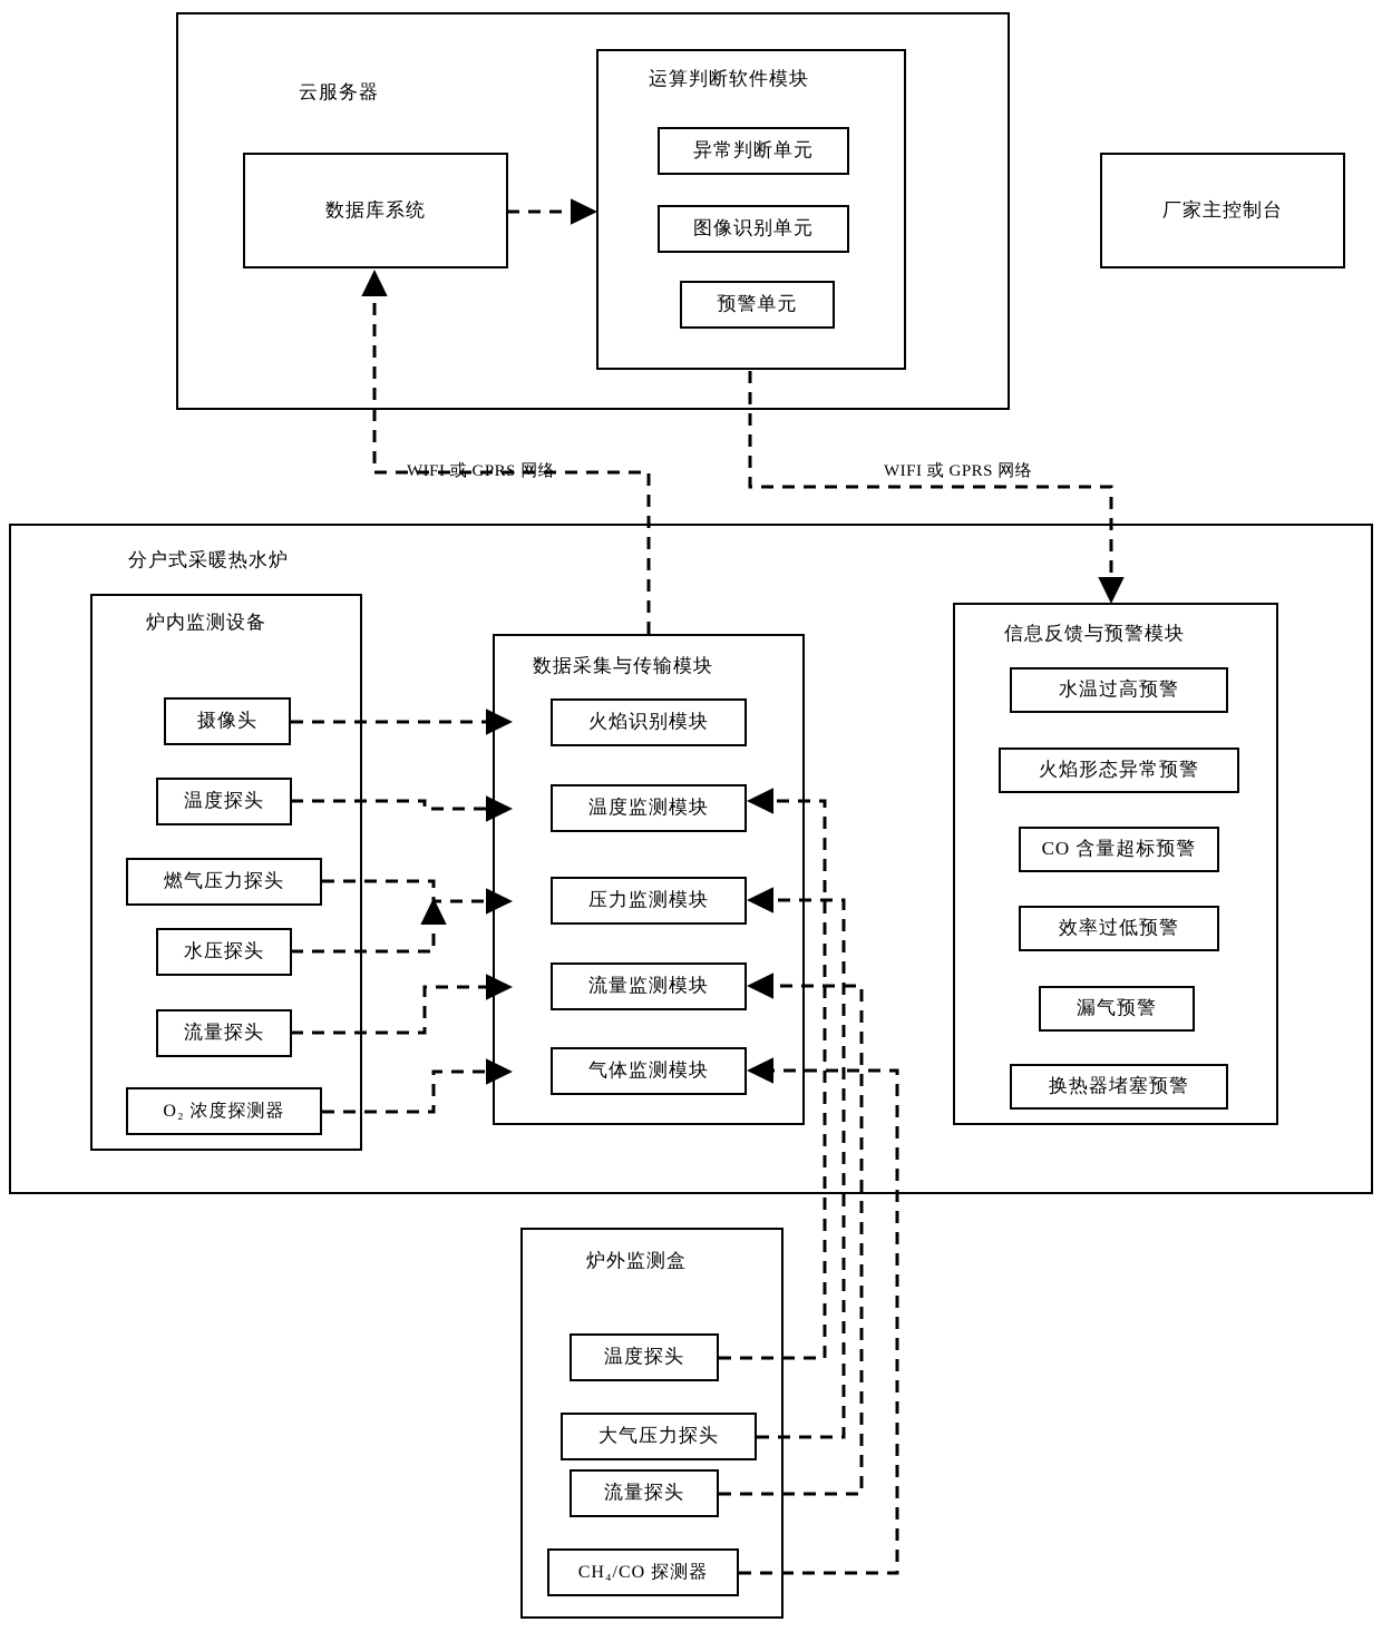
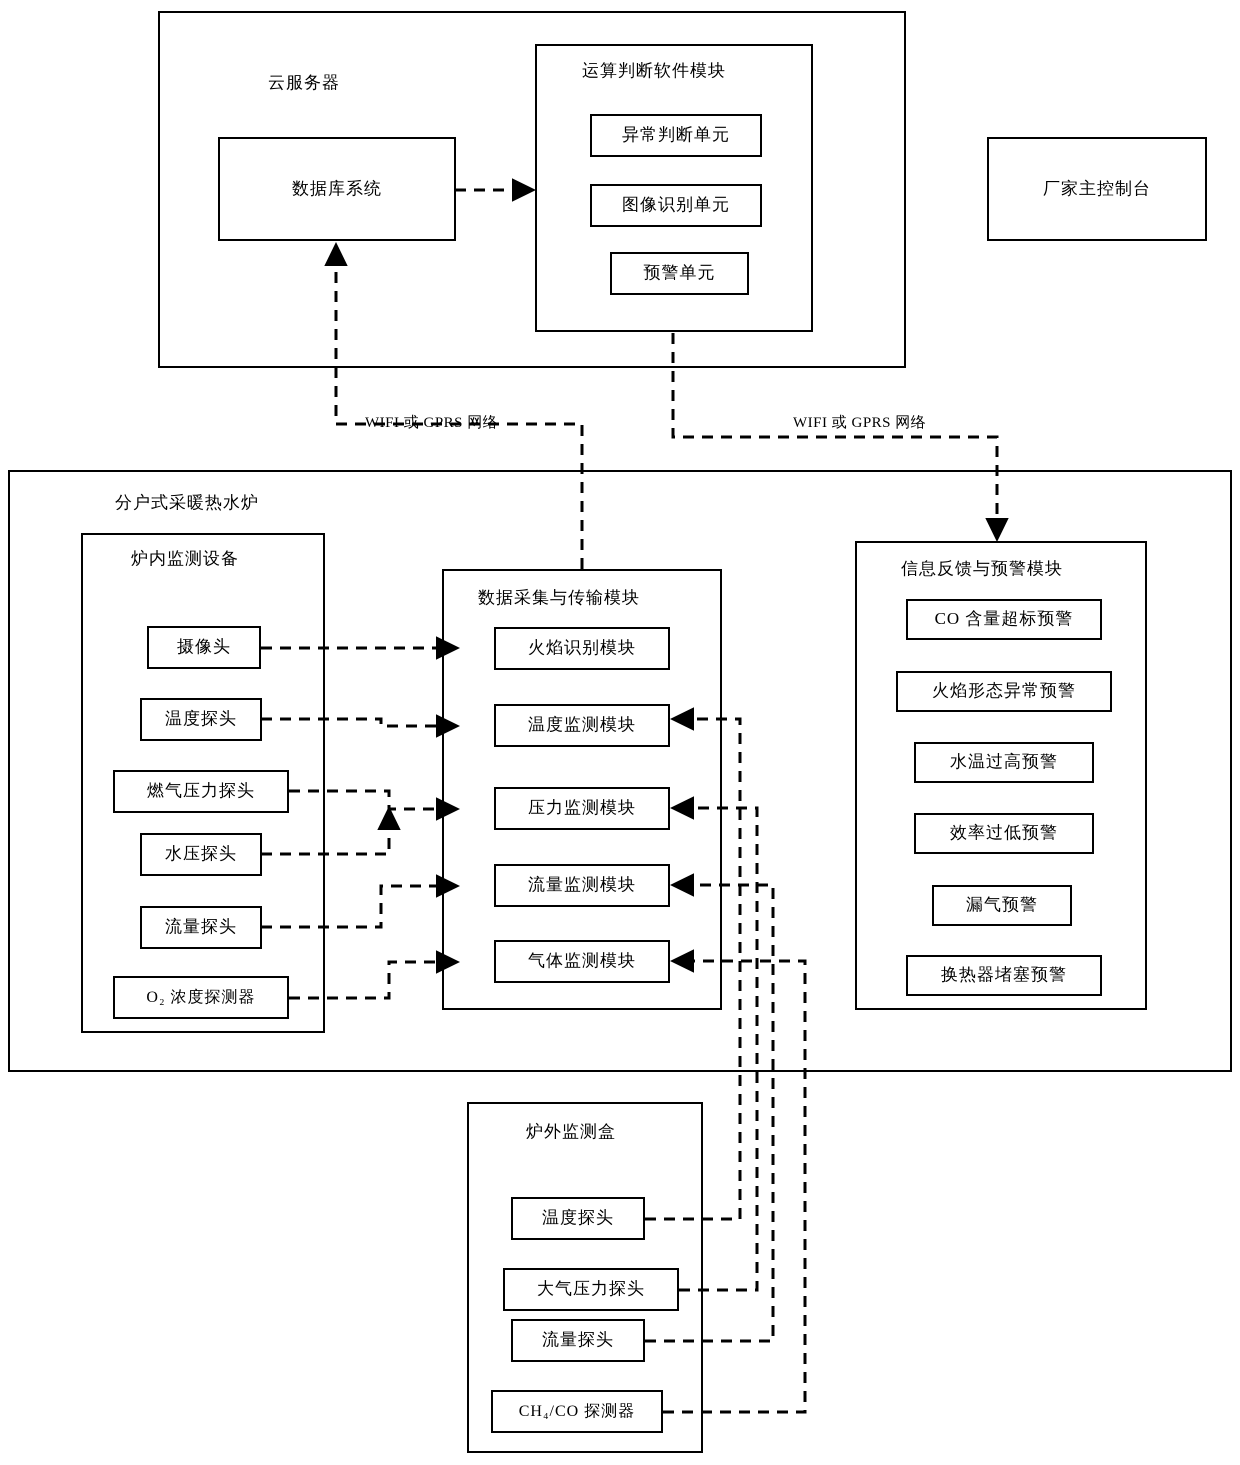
  云服务器
  数据库系统
  运算判断软件模块
  异常判断单元
  图像识别单元
  预警单元
  厂家主控制台
  WIFI 或 GPRS 网络
  WIFI 或 GPRS 网络
  分户式采暖热水炉
  炉内监测设备
  摄像头
  温度探头
  燃气压力探头
  水压探头
  流量探头
  O₂ 浓度探测器
  数据采集与传输模块
  火焰识别模块
  温度监测模块
  压力监测模块
  流量监测模块
  气体监测模块
  信息反馈与预警模块
- 水温过高预警
+ CO 含量超标预警
  火焰形态异常预警
- CO 含量超标预警
+ 水温过高预警
  效率过低预警
  漏气预警
  换热器堵塞预警
  炉外监测盒
  温度探头
  大气压力探头
  流量探头
  CH₄/CO 探测器
